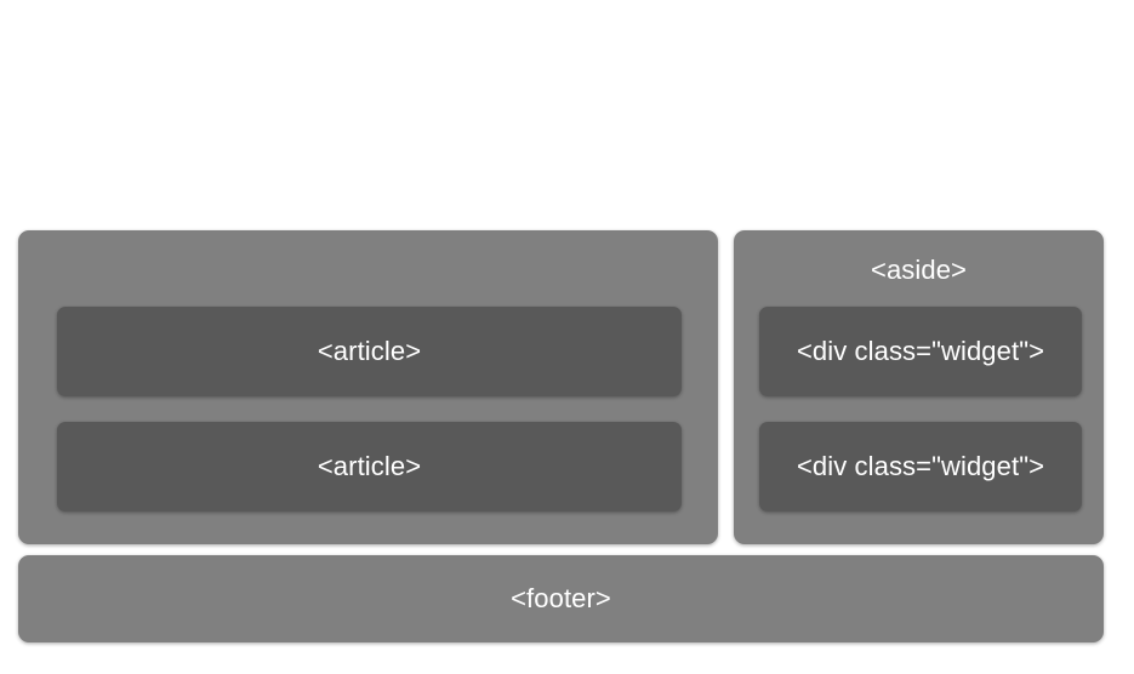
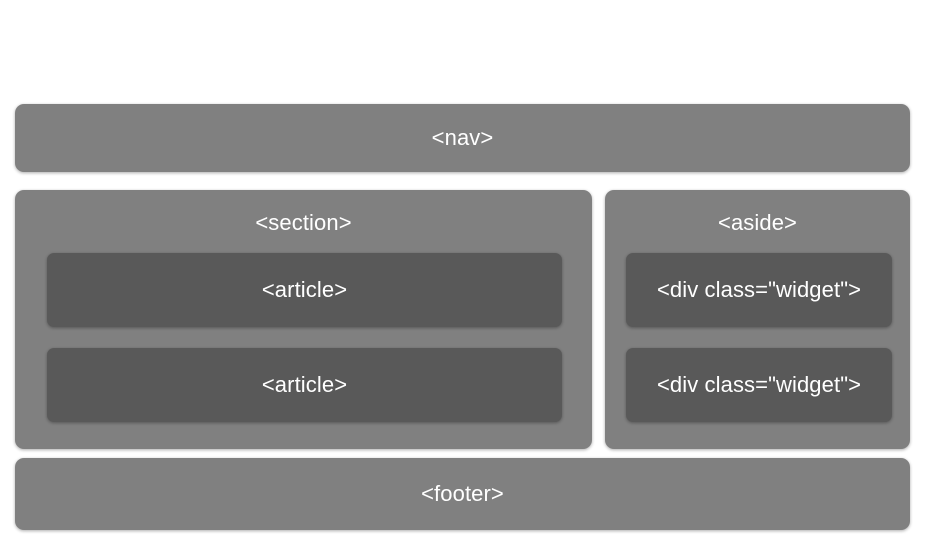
+ <nav>
+ <section>
  <article>
  <article>
  <aside>
  <div class="widget">
  <div class="widget">
  <footer>
